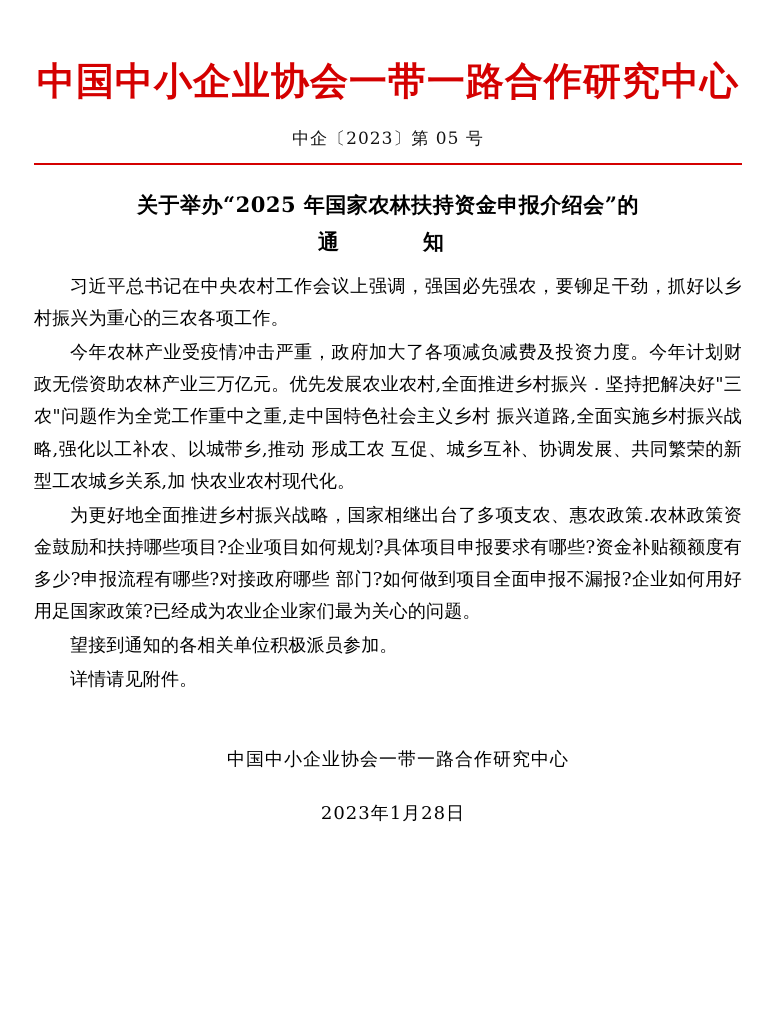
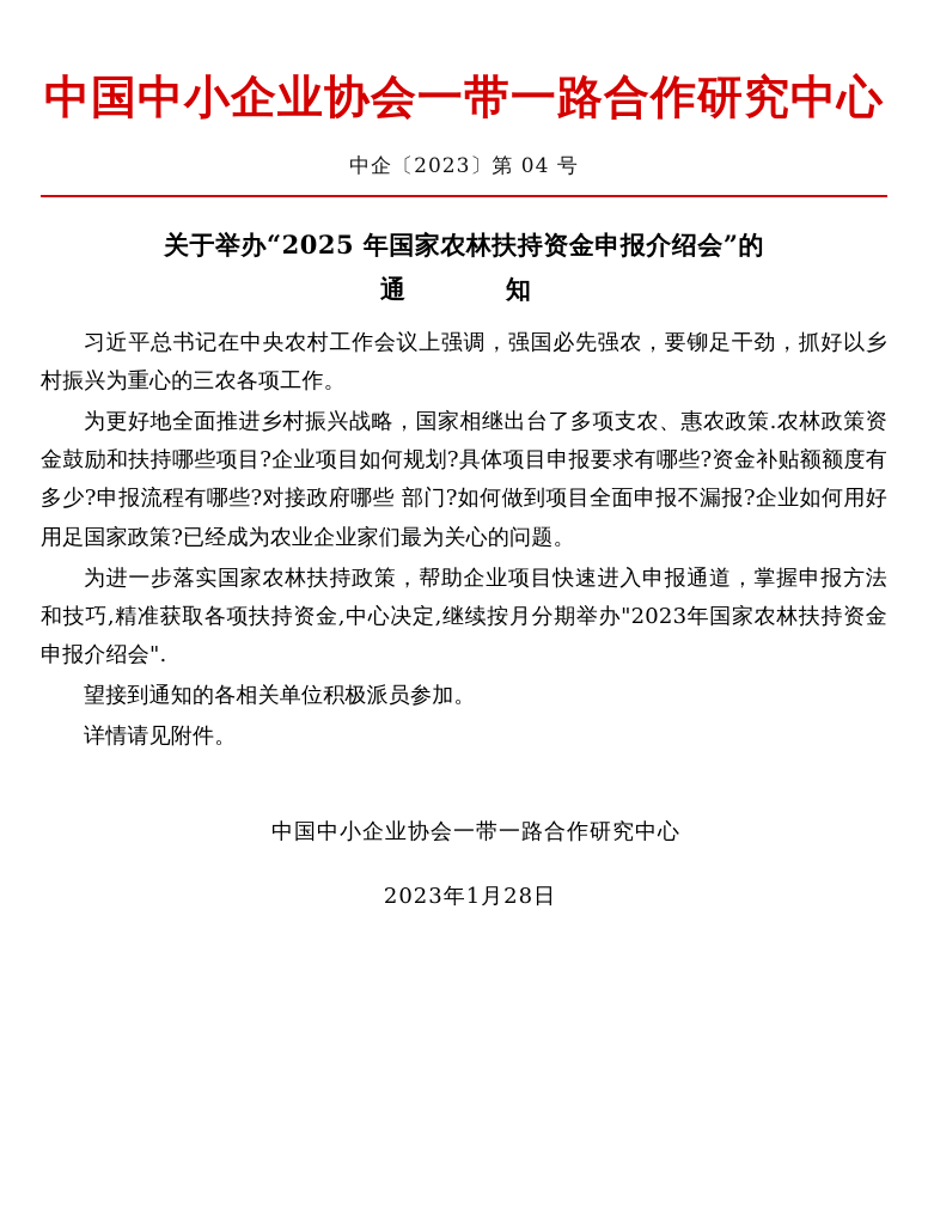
  中国中小企业协会一带一路合作研究中心
- 中企〔2023〕第 05 号
+ 中企〔2023〕第 04 号
  关于举办“2025 年国家农林扶持资金申报介绍会”的
  通 知
  习近平总书记在中央农村工作会议上强调，强国必先强农，要铆足干劲，抓好以乡村振兴为重心的三农各项工作。
- 今年农林产业受疫情冲击严重，政府加大了各项减负减费及投资力度。今年计划财政无偿资助农林产业三万亿元。优先发展农业农村,全面推进乡村振兴．坚持把解决好"三农"问题作为全党工作重中之重,走中国特色社会主义乡村 振兴道路,全面实施乡村振兴战略,强化以工补农、以城带乡,推动 形成工农 互促、城乡互补、协调发展、共同繁荣的新型工农城乡关系,加 快农业农村现代化。
  为更好地全面推进乡村振兴战略，国家相继出台了多项支农、惠农政策.农林政策资金鼓励和扶持哪些项目?企业项目如何规划?具体项目申报要求有哪些?资金补贴额额度有多少?申报流程有哪些?对接政府哪些 部门?如何做到项目全面申报不漏报?企业如何用好用足国家政策?已经成为农业企业家们最为关心的问题。
+ 为进一步落实国家农林扶持政策，帮助企业项目快速进入申报通道，掌握申报方法和技巧,精准获取各项扶持资金,中心决定,继续按月分期举办"2023年国家农林扶持资金申报介绍会".
  望接到通知的各相关单位积极派员参加。
  详情请见附件。
  中国中小企业协会一带一路合作研究中心
  2023年1月28日
